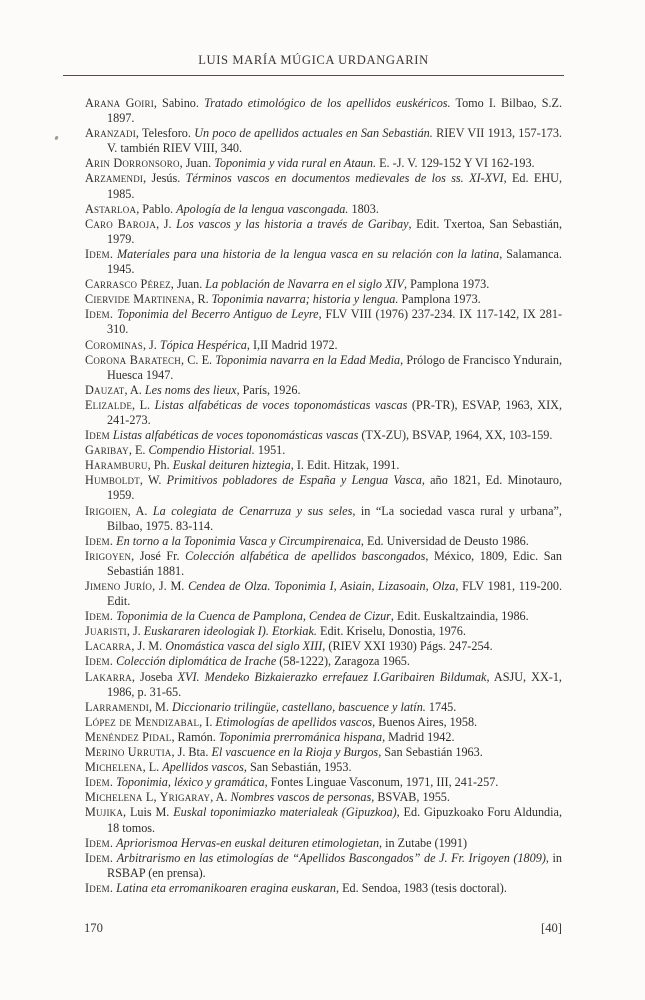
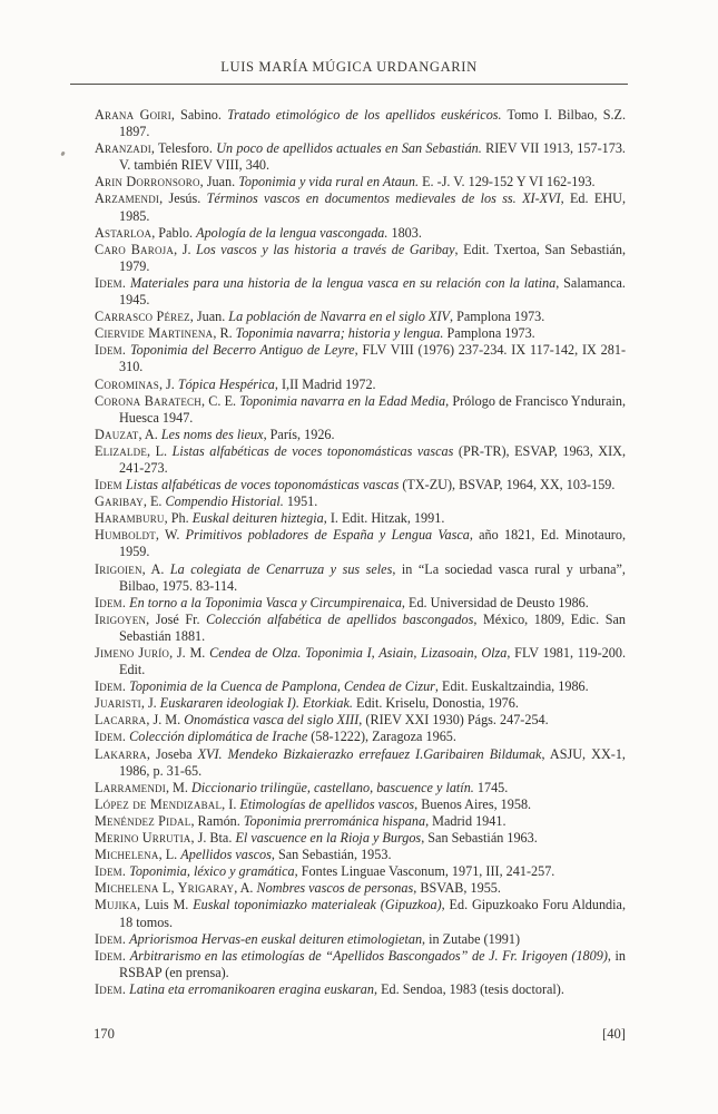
  LUIS MARÍA MÚGICA URDANGARIN
  Arana Goiri, Sabino. Tratado etimológico de los apellidos euskéricos. Tomo I. Bilbao, S.Z. 1897.
  Aranzadi, Telesforo. Un poco de apellidos actuales en San Sebastián. RIEV VII 1913, 157-173. V. también RIEV VIII, 340.
  Arin Dorronsoro, Juan. Toponimia y vida rural en Ataun. E. -J. V. 129-152 Y VI 162-193.
  Arzamendi, Jesús. Términos vascos en documentos medievales de los ss. XI-XVI, Ed. EHU, 1985.
  Astarloa, Pablo. Apología de la lengua vascongada. 1803.
  Caro Baroja, J. Los vascos y las historia a través de Garibay, Edit. Txertoa, San Sebastián, 1979.
  Idem. Materiales para una historia de la lengua vasca en su relación con la latina, Salamanca. 1945.
  Carrasco Pérez, Juan. La población de Navarra en el siglo XIV, Pamplona 1973.
  Ciervide Martinena, R. Toponimia navarra; historia y lengua. Pamplona 1973.
  Idem. Toponimia del Becerro Antiguo de Leyre, FLV VIII (1976) 237-234. IX 117-142, IX 281-310.
  Corominas, J. Tópica Hespérica, I,II Madrid 1972.
  Corona Baratech, C. E. Toponimia navarra en la Edad Media, Prólogo de Francisco Yndurain, Huesca 1947.
  Dauzat, A. Les noms des lieux, París, 1926.
  Elizalde, L. Listas alfabéticas de voces toponomásticas vascas (PR-TR), ESVAP, 1963, XIX, 241-273.
  Idem Listas alfabéticas de voces toponomásticas vascas (TX-ZU), BSVAP, 1964, XX, 103-159.
  Garibay, E. Compendio Historial. 1951.
  Haramburu, Ph. Euskal deituren hiztegia, I. Edit. Hitzak, 1991.
  Humboldt, W. Primitivos pobladores de España y Lengua Vasca, año 1821, Ed. Minotauro, 1959.
  Irigoien, A. La colegiata de Cenarruza y sus seles, in “La sociedad vasca rural y urbana”, Bilbao, 1975. 83-114.
  Idem. En torno a la Toponimia Vasca y Circumpirenaica, Ed. Universidad de Deusto 1986.
  Irigoyen, José Fr. Colección alfabética de apellidos bascongados, México, 1809, Edic. San Sebastián 1881.
  Jimeno Jurío, J. M. Cendea de Olza. Toponimia I, Asiain, Lizasoain, Olza, FLV 1981, 119-200. Edit.
  Idem. Toponimia de la Cuenca de Pamplona, Cendea de Cizur, Edit. Euskaltzaindia, 1986.
  Juaristi, J. Euskararen ideologiak I). Etorkiak. Edit. Kriselu, Donostia, 1976.
  Lacarra, J. M. Onomástica vasca del siglo XIII, (RIEV XXI 1930) Págs. 247-254.
  Idem. Colección diplomática de Irache (58-1222), Zaragoza 1965.
  Lakarra, Joseba XVI. Mendeko Bizkaierazko errefauez I.Garibairen Bildumak, ASJU, XX-1, 1986, p. 31-65.
  Larramendi, M. Diccionario trilingüe, castellano, bascuence y latín. 1745.
  López de Mendizabal, I. Etimologías de apellidos vascos, Buenos Aires, 1958.
- Menéndez Pidal, Ramón. Toponimia prerrománica hispana, Madrid 1942.
+ Menéndez Pidal, Ramón. Toponimia prerrománica hispana, Madrid 1941.
  Merino Urrutia, J. Bta. El vascuence en la Rioja y Burgos, San Sebastián 1963.
  Michelena, L. Apellidos vascos, San Sebastián, 1953.
  Idem. Toponimia, léxico y gramática, Fontes Linguae Vasconum, 1971, III, 241-257.
  Michelena L, Yrigaray, A. Nombres vascos de personas, BSVAB, 1955.
  Mujika, Luis M. Euskal toponimiazko materialeak (Gipuzkoa), Ed. Gipuzkoako Foru Aldundia, 18 tomos.
  Idem. Apriorismoa Hervas-en euskal deituren etimologietan, in Zutabe (1991)
  Idem. Arbitrarismo en las etimologías de “Apellidos Bascongados” de J. Fr. Irigoyen (1809), in RSBAP (en prensa).
  Idem. Latina eta erromanikoaren eragina euskaran, Ed. Sendoa, 1983 (tesis doctoral).
  170
  [40]
